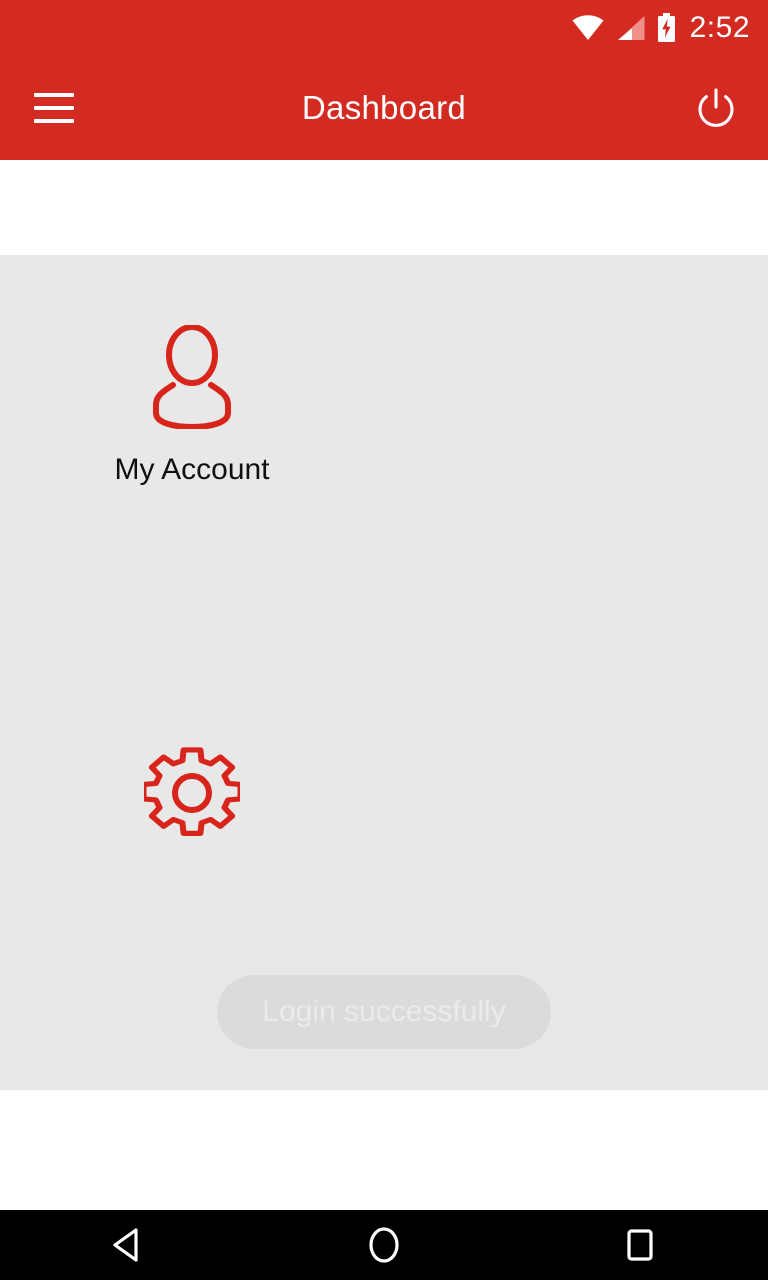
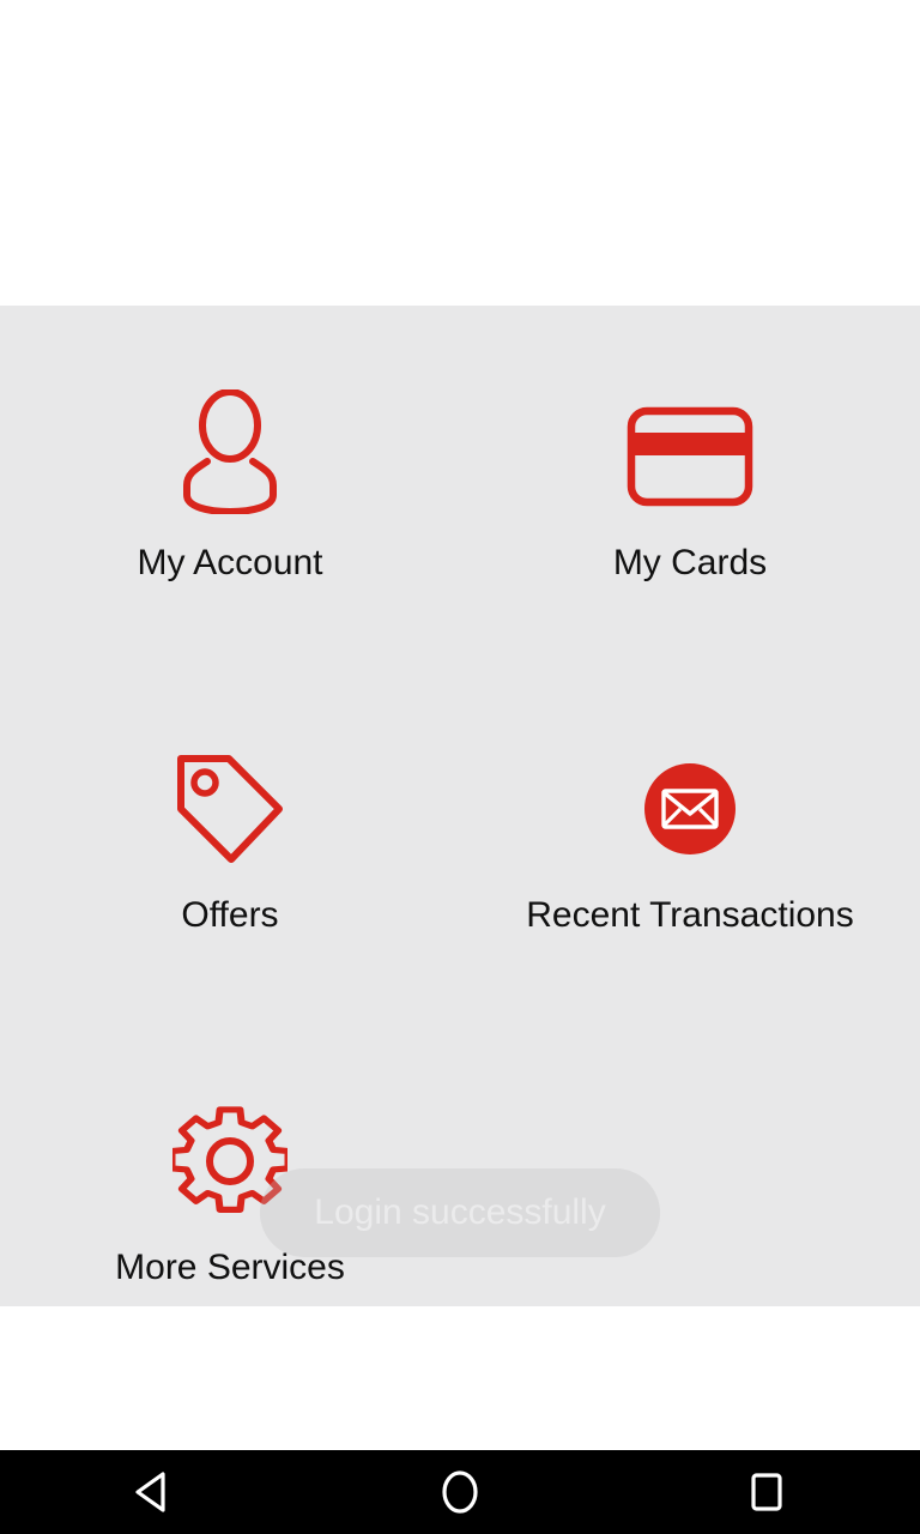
- 2:52
- Dashboard
  My Account
+ My Cards
+ Offers
+ Recent Transactions
+ More Services
